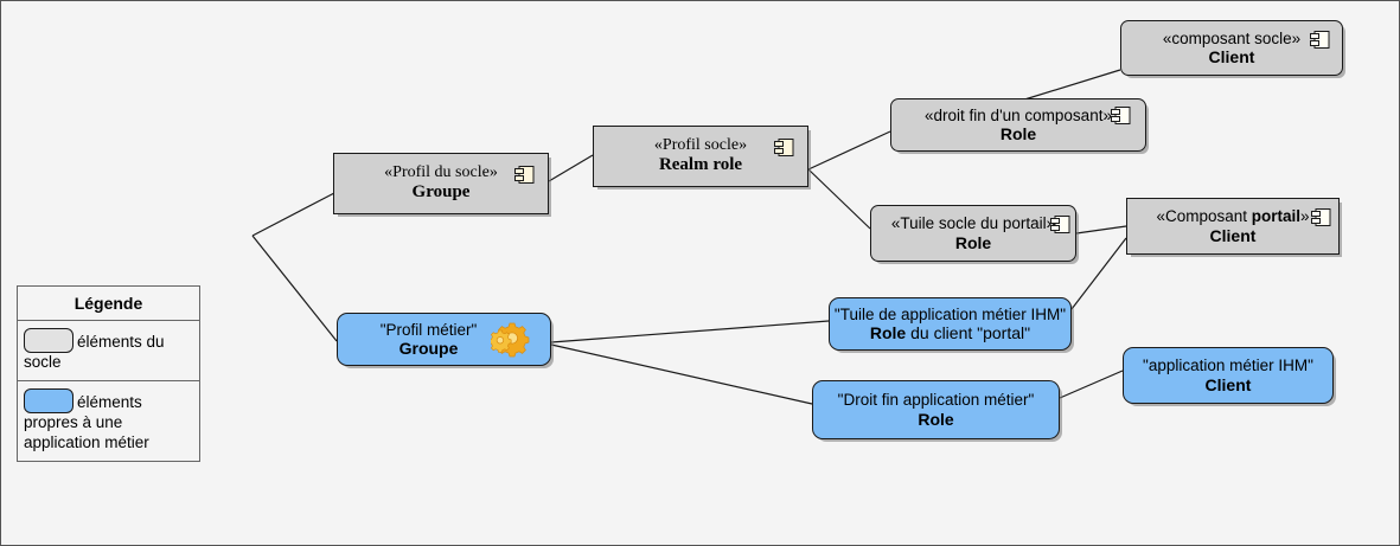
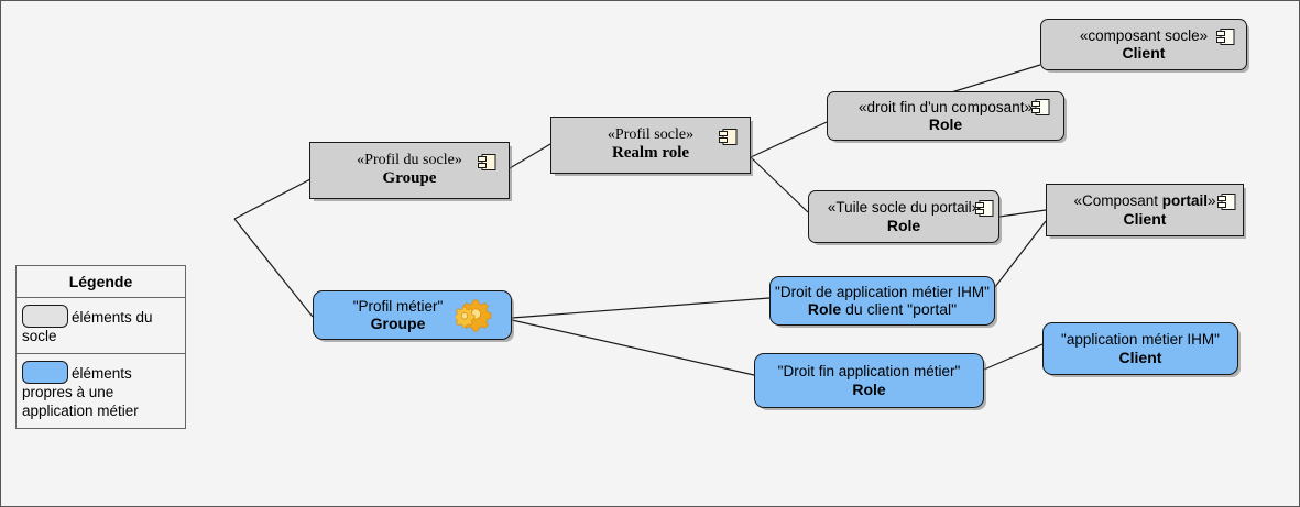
  «Profil du socle»
  Groupe
  «Profil socle»
  Realm role
  «composant socle»
  Client
  «droit fin d'un composant»
  Role
  «Tuile socle du portail
  Role
  «Composant portail»
  Client
  "Profil métier"
  Groupe
- "Tuile de application métier IHM"
+ "Droit de application métier IHM"
  Role du client "portal"
  "Droit fin application métier"
  Role
  "application métier IHM"
  Client
  Légende
  éléments du socle
  éléments propres à une application métier
